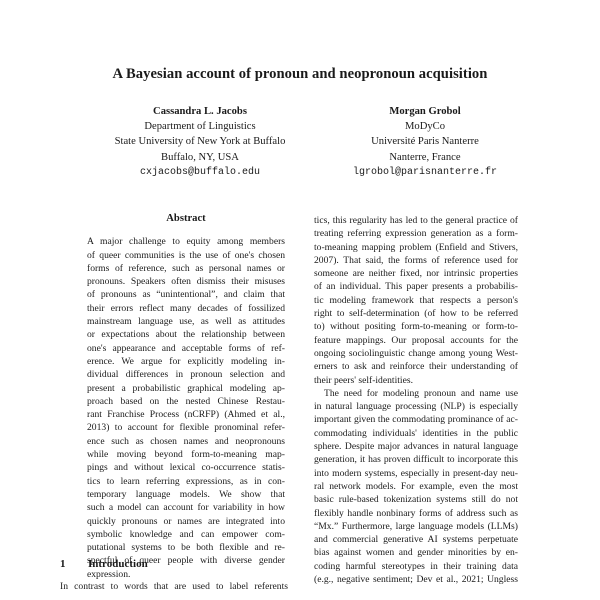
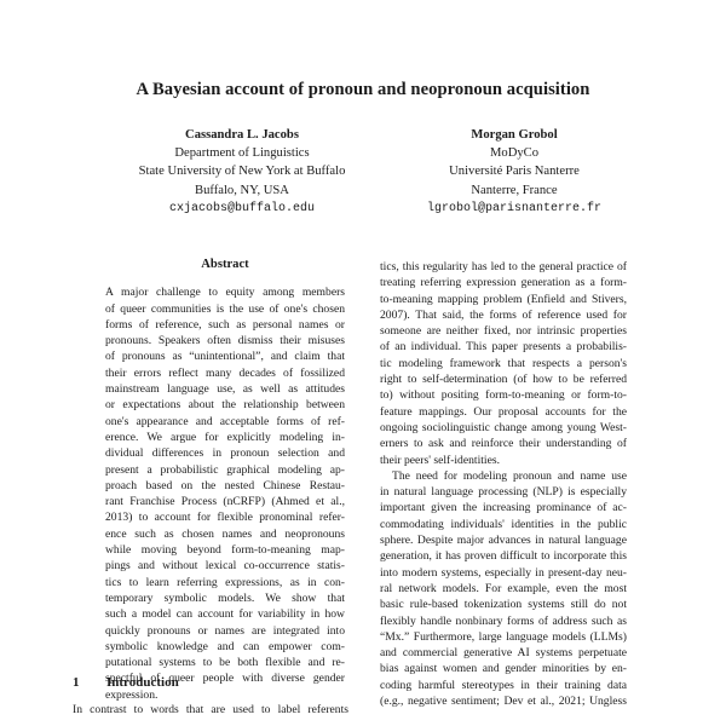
  A Bayesian account of pronoun and neopronoun acquisition
  Cassandra L. Jacobs
  Department of Linguistics
  State University of New York at Buffalo
  Buffalo, NY, USA
  cxjacobs@buffalo.edu
  Morgan Grobol
  MoDyCo
  Université Paris Nanterre
  Nanterre, France
  lgrobol@parisnanterre.fr
  Abstract
  A major challenge to equity among members
  of queer communities is the use of one's chosen
  forms of reference, such as personal names or
  pronouns. Speakers often dismiss their misuses
  of pronouns as “unintentional”, and claim that
  their errors reflect many decades of fossilized
  mainstream language use, as well as attitudes
  or expectations about the relationship between
  one's appearance and acceptable forms of ref-
  erence. We argue for explicitly modeling in-
  dividual differences in pronoun selection and
  present a probabilistic graphical modeling ap-
  proach based on the nested Chinese Restau-
  rant Franchise Process (nCRFP) (Ahmed et al.,
  2013) to account for flexible pronominal refer-
  ence such as chosen names and neopronouns
  while moving beyond form-to-meaning map-
  pings and without lexical co-occurrence statis-
  tics to learn referring expressions, as in con-
- temporary language models. We show that
+ temporary symbolic models. We show that
  such a model can account for variability in how
  quickly pronouns or names are integrated into
  symbolic knowledge and can empower com-
  putational systems to be both flexible and re-
  spectful of queer people with diverse gender
  expression.
  1 Introduction
  In contrast to words that are used to label referents
  tics, this regularity has led to the general practice of
  treating referring expression generation as a form-
  to-meaning mapping problem (Enfield and Stivers,
  2007). That said, the forms of reference used for
  someone are neither fixed, nor intrinsic properties
  of an individual. This paper presents a probabilis-
  tic modeling framework that respects a person's
  right to self-determination (of how to be referred
  to) without positing form-to-meaning or form-to-
  feature mappings. Our proposal accounts for the
  ongoing sociolinguistic change among young West-
  erners to ask and reinforce their understanding of
  their peers' self-identities.
  The need for modeling pronoun and name use
  in natural language processing (NLP) is especially
- important given the commodating prominance of ac-
+ important given the increasing prominance of ac-
  commodating individuals' identities in the public
  sphere. Despite major advances in natural language
  generation, it has proven difficult to incorporate this
  into modern systems, especially in present-day neu-
  ral network models. For example, even the most
  basic rule-based tokenization systems still do not
  flexibly handle nonbinary forms of address such as
  “Mx.” Furthermore, large language models (LLMs)
  and commercial generative AI systems perpetuate
  bias against women and gender minorities by en-
  coding harmful stereotypes in their training data
  (e.g., negative sentiment; Dev et al., 2021; Ungless
